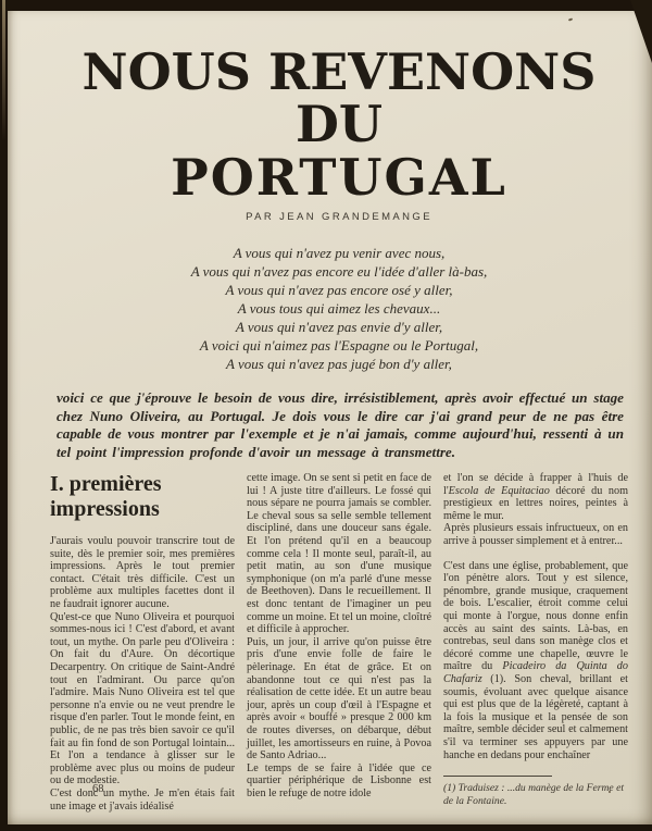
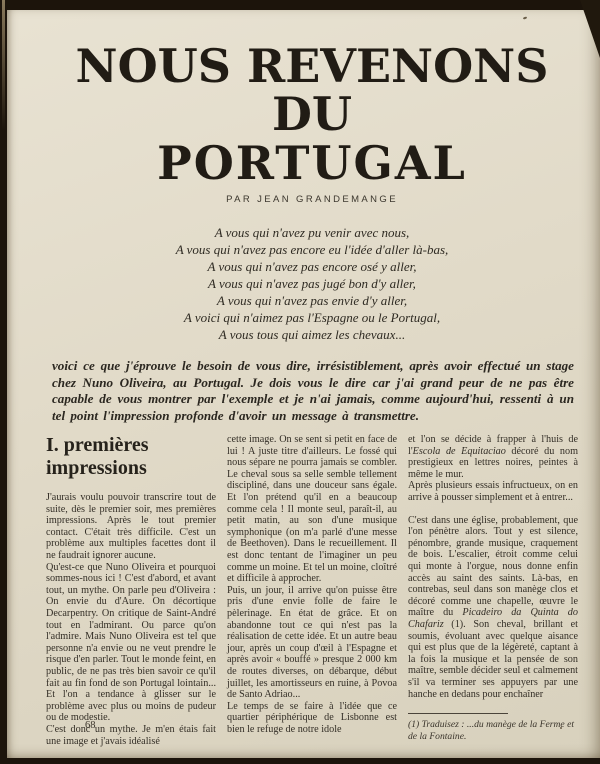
  NOUS REVENONS DU
  PORTUGAL
  PAR JEAN GRANDEMANGE
  A vous qui n'avez pu venir avec nous,
  A vous qui n'avez pas encore eu l'idée d'aller là-bas,
  A vous qui n'avez pas encore osé y aller,
- A vous tous qui aimez les chevaux...
+ A vous qui n'avez pas jugé bon d'y aller,
  A vous qui n'avez pas envie d'y aller,
  A voici qui n'aimez pas l'Espagne ou le Portugal,
- A vous qui n'avez pas jugé bon d'y aller,
+ A vous tous qui aimez les chevaux...
  voici ce que j'éprouve le besoin de vous dire, irrésistiblement, après avoir effectué un stage chez Nuno Oliveira, au Portugal. Je dois vous le dire car j'ai grand peur de ne pas être capable de vous montrer par l'exemple et je n'ai jamais, comme aujourd'hui, ressenti à un tel point l'impression profonde d'avoir un message à transmettre.
  I. premières impressions
  J'aurais voulu pouvoir transcrire tout de suite, dès le premier soir, mes premières impressions. Après le tout premier contact. C'était très difficile. C'est un problème aux multiples facettes dont il ne faudrait ignorer aucune.
- Qu'est-ce que Nuno Oliveira et pourquoi sommes-nous ici ! C'est d'abord, et avant tout, un mythe. On parle peu d'Oliveira : On fait du d'Aure. On décortique Decarpentry. On critique de Saint-André tout en l'admirant. Ou parce qu'on l'admire. Mais Nuno Oliveira est tel que personne n'a envie ou ne veut prendre le risque d'en parler. Tout le monde feint, en public, de ne pas très bien savoir ce qu'il fait au fin fond de son Portugal lointain... Et l'on a tendance à glisser sur le problème avec plus ou moins de pudeur ou de modestie.
+ Qu'est-ce que Nuno Oliveira et pourquoi sommes-nous ici ! C'est d'abord, et avant tout, un mythe. On parle peu d'Oliveira : On envie du d'Aure. On décortique Decarpentry. On critique de Saint-André tout en l'admirant. Ou parce qu'on l'admire. Mais Nuno Oliveira est tel que personne n'a envie ou ne veut prendre le risque d'en parler. Tout le monde feint, en public, de ne pas très bien savoir ce qu'il fait au fin fond de son Portugal lointain... Et l'on a tendance à glisser sur le problème avec plus ou moins de pudeur ou de modestie.
  C'est donc un mythe. Je m'en étais fait une image et j'avais idéalisé
  cette image. On se sent si petit en face de lui ! A juste titre d'ailleurs. Le fossé qui nous sépare ne pourra jamais se combler. Le cheval sous sa selle semble tellement discipliné, dans une douceur sans égale. Et l'on prétend qu'il en a beaucoup comme cela ! Il monte seul, paraît-il, au petit matin, au son d'une musique symphonique (on m'a parlé d'une messe de Beethoven). Dans le recueillement. Il est donc tentant de l'imaginer un peu comme un moine. Et tel un moine, cloîtré et difficile à approcher.
  Puis, un jour, il arrive qu'on puisse être pris d'une envie folle de faire le pèlerinage. En état de grâce. Et on abandonne tout ce qui n'est pas la réalisation de cette idée. Et un autre beau jour, après un coup d'œil à l'Espagne et après avoir « bouffé » presque 2 000 km de routes diverses, on débarque, début juillet, les amortisseurs en ruine, à Povoa de Santo Adriao...
  Le temps de se faire à l'idée que ce quartier périphérique de Lisbonne est bien le refuge de notre idole
  et l'on se décide à frapper à l'huis de l'Escola de Equitaciao décoré du nom prestigieux en lettres noires, peintes à même le mur.
  Après plusieurs essais infructueux, on en arrive à pousser simplement et à entrer...
  C'est dans une église, probablement, que l'on pénètre alors. Tout y est silence, pénombre, grande musique, craquement de bois. L'escalier, étroit comme celui qui monte à l'orgue, nous donne enfin accès au saint des saints. Là-bas, en contrebas, seul dans son manège clos et décoré comme une chapelle, œuvre le maître du Picadeiro da Quinta do Chafariz (1). Son cheval, brillant et soumis, évoluant avec quelque aisance qui est plus que de la légèreté, captant à la fois la musique et la pensée de son maître, semble décider seul et calmement s'il va terminer ses appuyers par une hanche en dedans pour enchaîner
  (1) Traduisez : ...du manège de la Ferme et de la Fontaine.
  68
